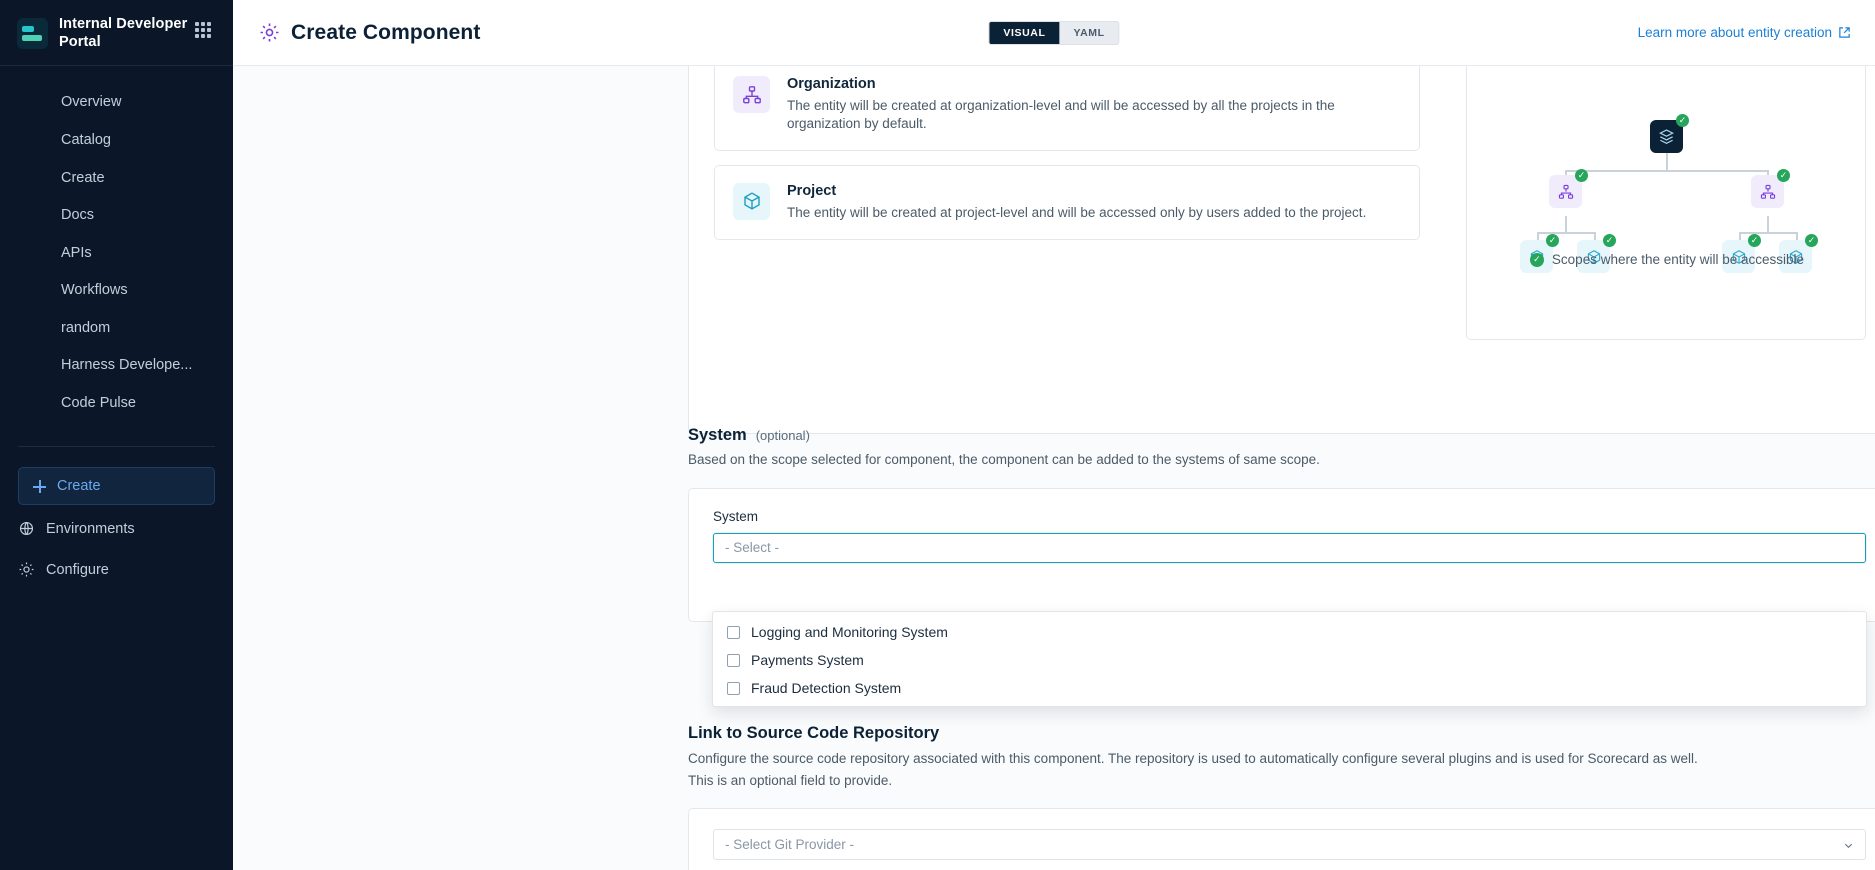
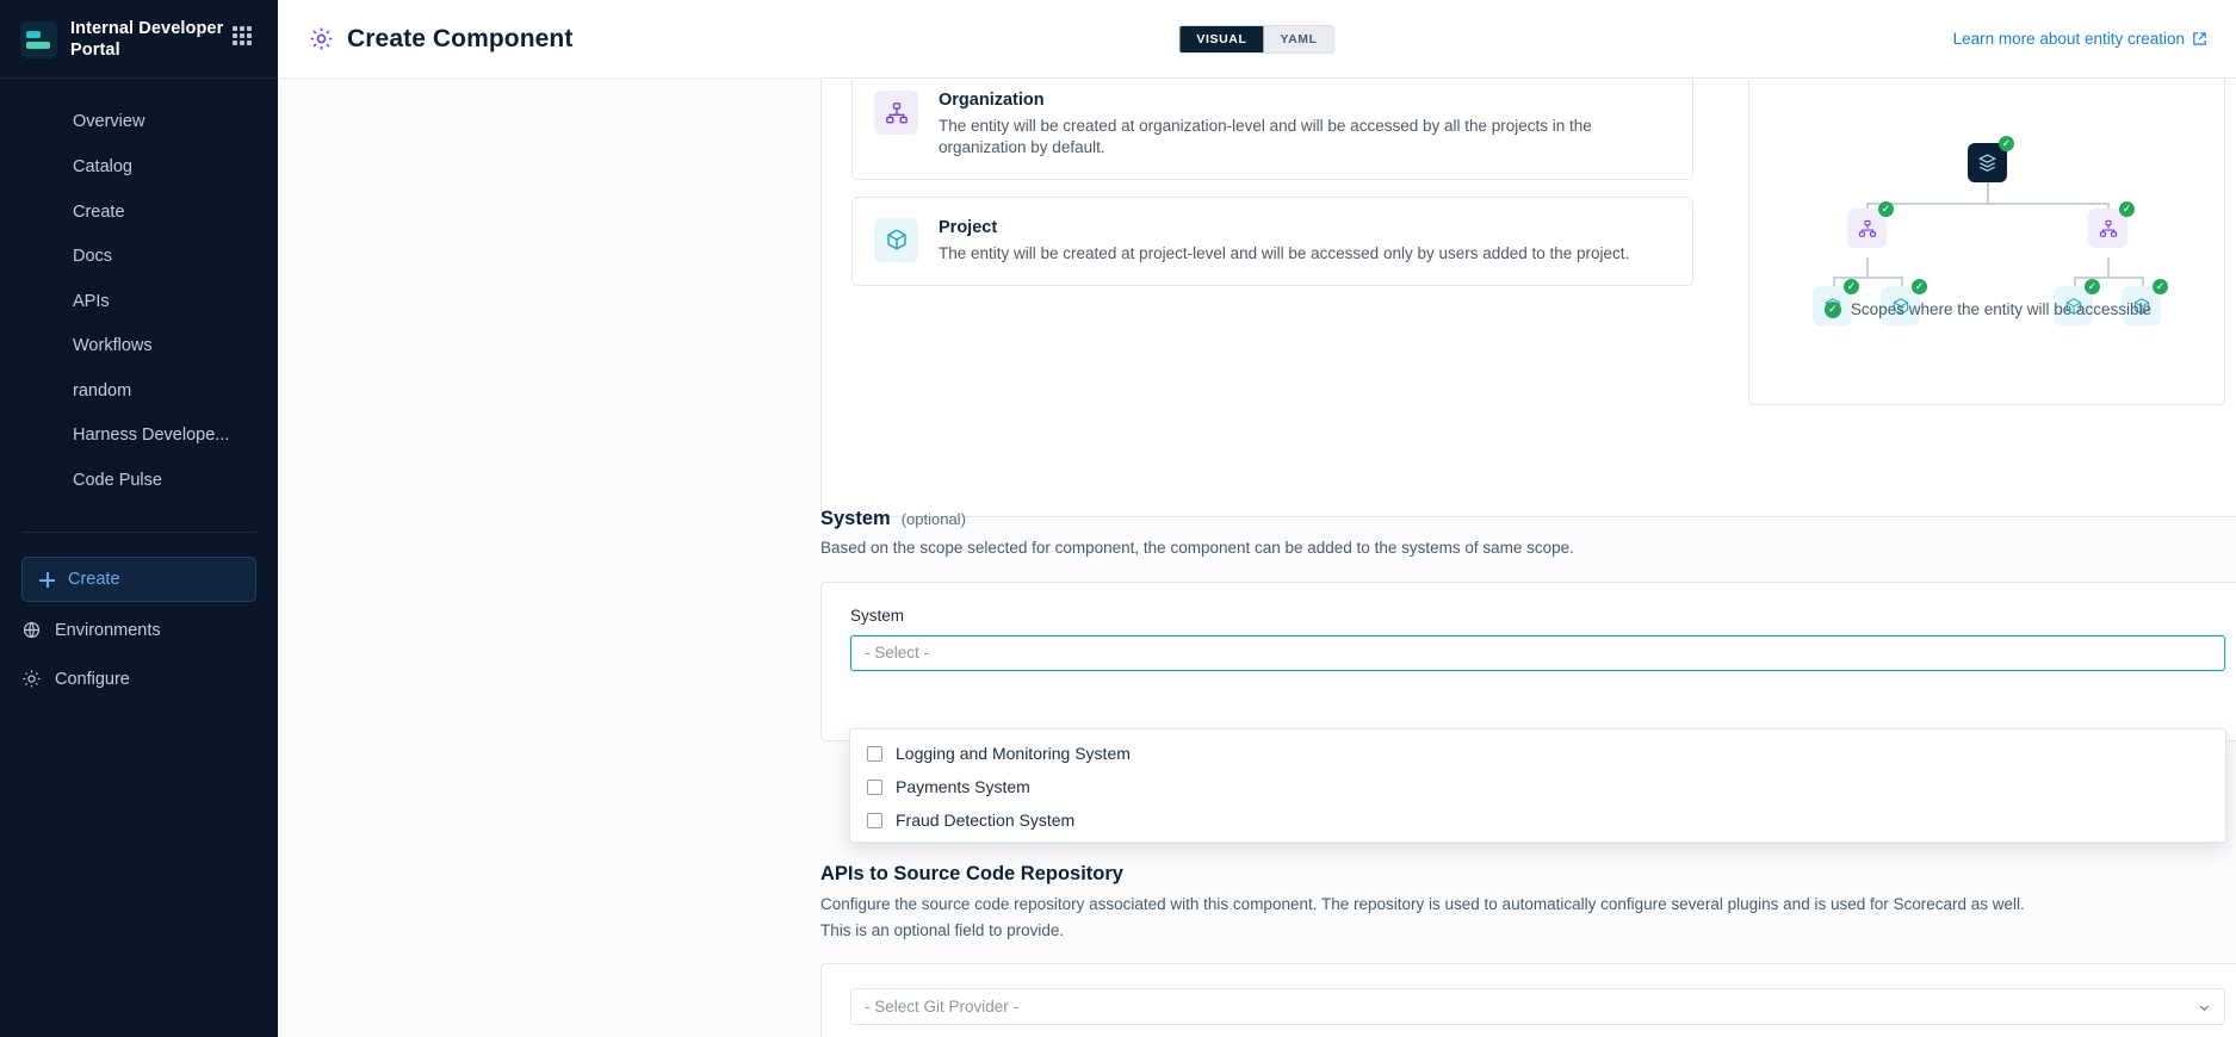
  Internal Developer Portal
  Overview
  Catalog
  Create
  Docs
  APIs
  Workflows
  random
  Harness Develope...
  Code Pulse
  Create
  Environments
  Configure
  Create Component
  VISUAL
  YAML
  Learn more about entity creation
  Organization
  The entity will be created at organization-level and will be accessed by all the projects in the organization by default.
  Project
  The entity will be created at project-level and will be accessed only by users added to the project.
  ✓
  ✓
  ✓
  ✓
  ✓
  ✓
  ✓
  ✓
  Scopes where the entity will be accessible
  System
  (optional)
  Based on the scope selected for component, the component can be added to the systems of same scope.
  System
  - Select -
  Logging and Monitoring System
  Payments System
  Fraud Detection System
- Link to Source Code Repository
+ APIs to Source Code Repository
  Configure the source code repository associated with this component. The repository is used to automatically configure several plugins and is used for Scorecard as well.
  This is an optional field to provide.
  - Select Git Provider -
